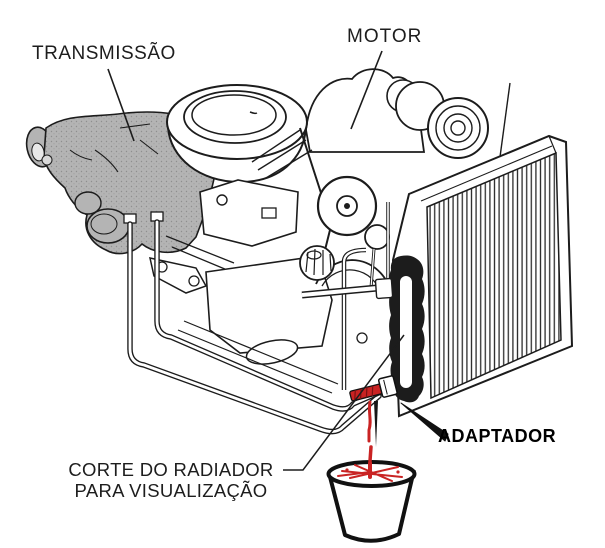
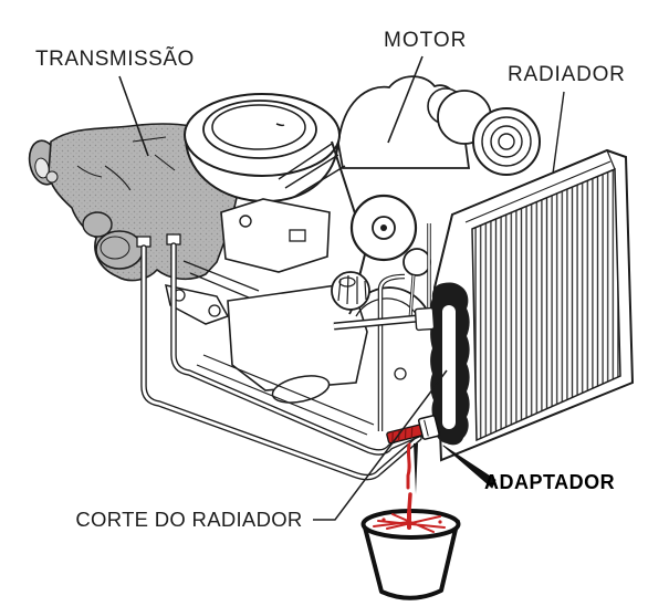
  TRANSMISSÃO
  MOTOR
+ RADIADOR
  ADAPTADOR
  CORTE DO RADIADOR
- PARA VISUALIZAÇÃO
